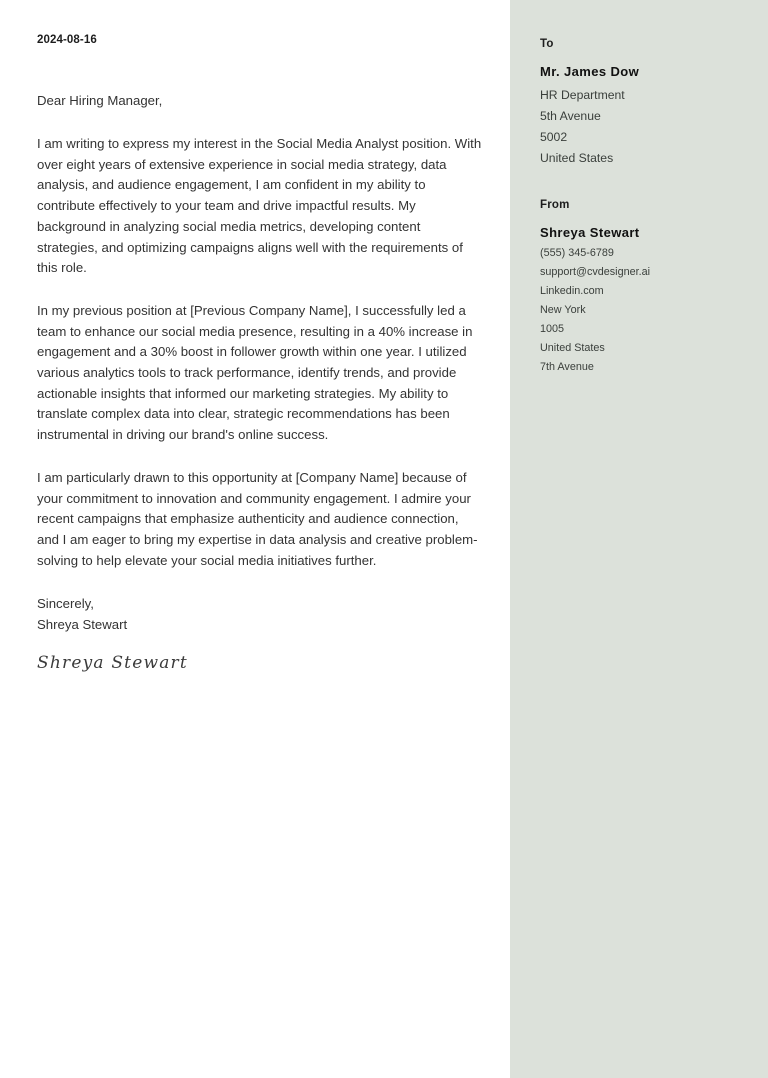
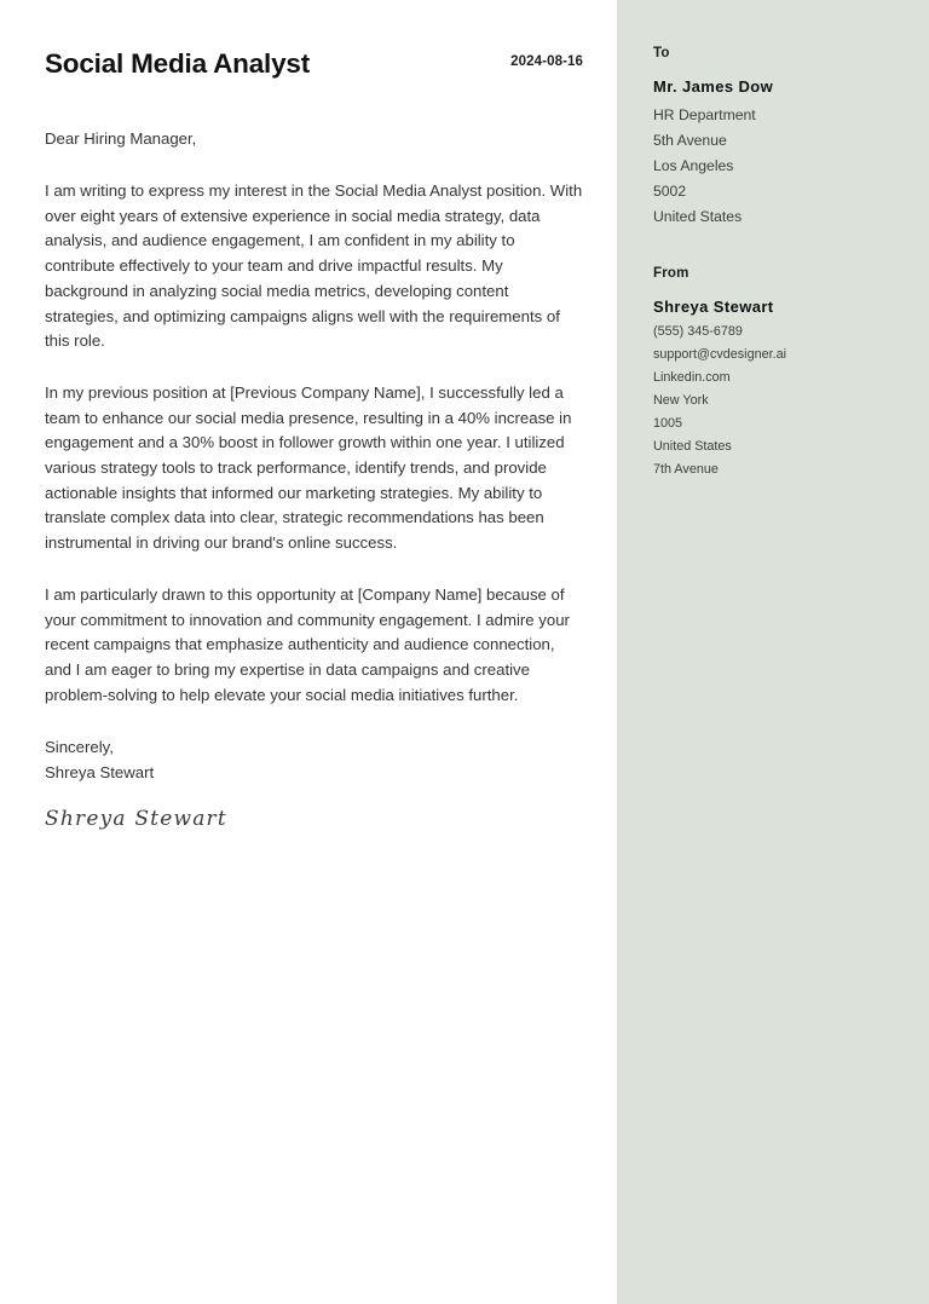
+ Social Media Analyst
  2024-08-16
  Dear Hiring Manager,
  I am writing to express my interest in the Social Media Analyst position. With over eight years of extensive experience in social media strategy, data analysis, and audience engagement, I am confident in my ability to contribute effectively to your team and drive impactful results. My background in analyzing social media metrics, developing content strategies, and optimizing campaigns aligns well with the requirements of this role.
- In my previous position at [Previous Company Name], I successfully led a team to enhance our social media presence, resulting in a 40% increase in engagement and a 30% boost in follower growth within one year. I utilized various analytics tools to track performance, identify trends, and provide actionable insights that informed our marketing strategies. My ability to translate complex data into clear, strategic recommendations has been instrumental in driving our brand's online success.
+ In my previous position at [Previous Company Name], I successfully led a team to enhance our social media presence, resulting in a 40% increase in engagement and a 30% boost in follower growth within one year. I utilized various strategy tools to track performance, identify trends, and provide actionable insights that informed our marketing strategies. My ability to translate complex data into clear, strategic recommendations has been instrumental in driving our brand's online success.
- I am particularly drawn to this opportunity at [Company Name] because of your commitment to innovation and community engagement. I admire your recent campaigns that emphasize authenticity and audience connection, and I am eager to bring my expertise in data analysis and creative problem-solving to help elevate your social media initiatives further.
+ I am particularly drawn to this opportunity at [Company Name] because of your commitment to innovation and community engagement. I admire your recent campaigns that emphasize authenticity and audience connection, and I am eager to bring my expertise in data campaigns and creative problem-solving to help elevate your social media initiatives further.
  Sincerely,
  Shreya Stewart
  Shreya Stewart
  To
  Mr. James Dow
  HR Department
  5th Avenue
+ Los Angeles
  5002
  United States
  From
  Shreya Stewart
  (555) 345-6789
  support@cvdesigner.ai
  Linkedin.com
  New York
  1005
  United States
  7th Avenue
